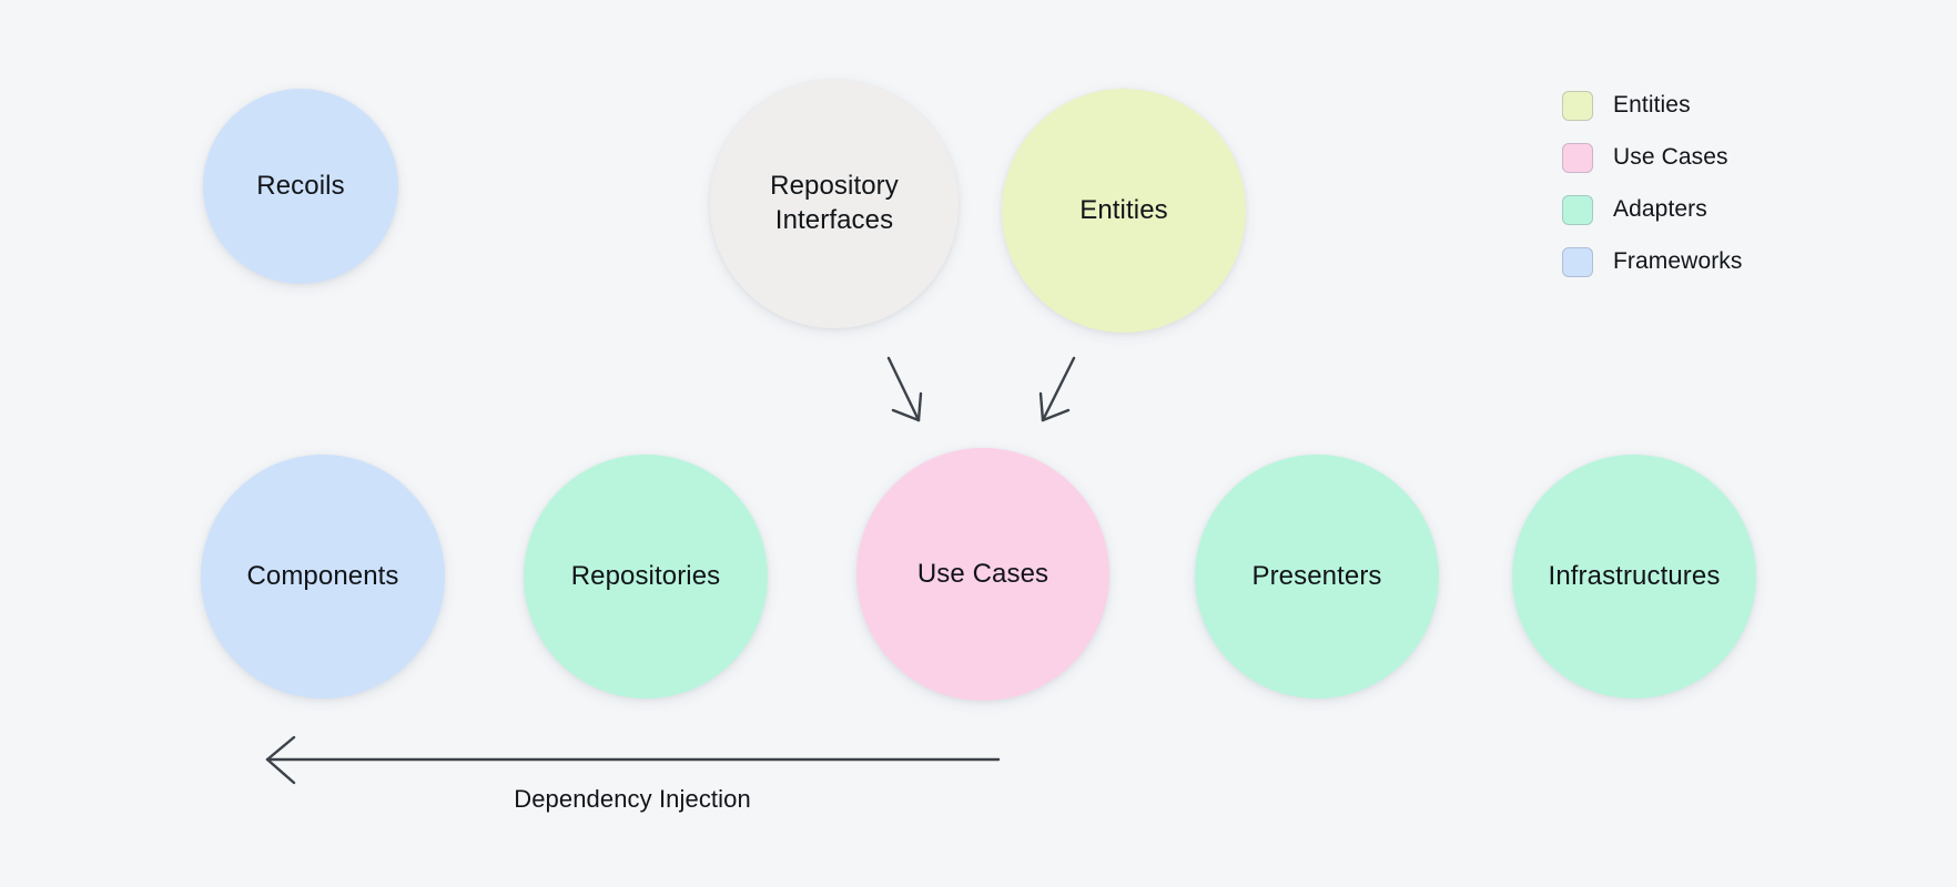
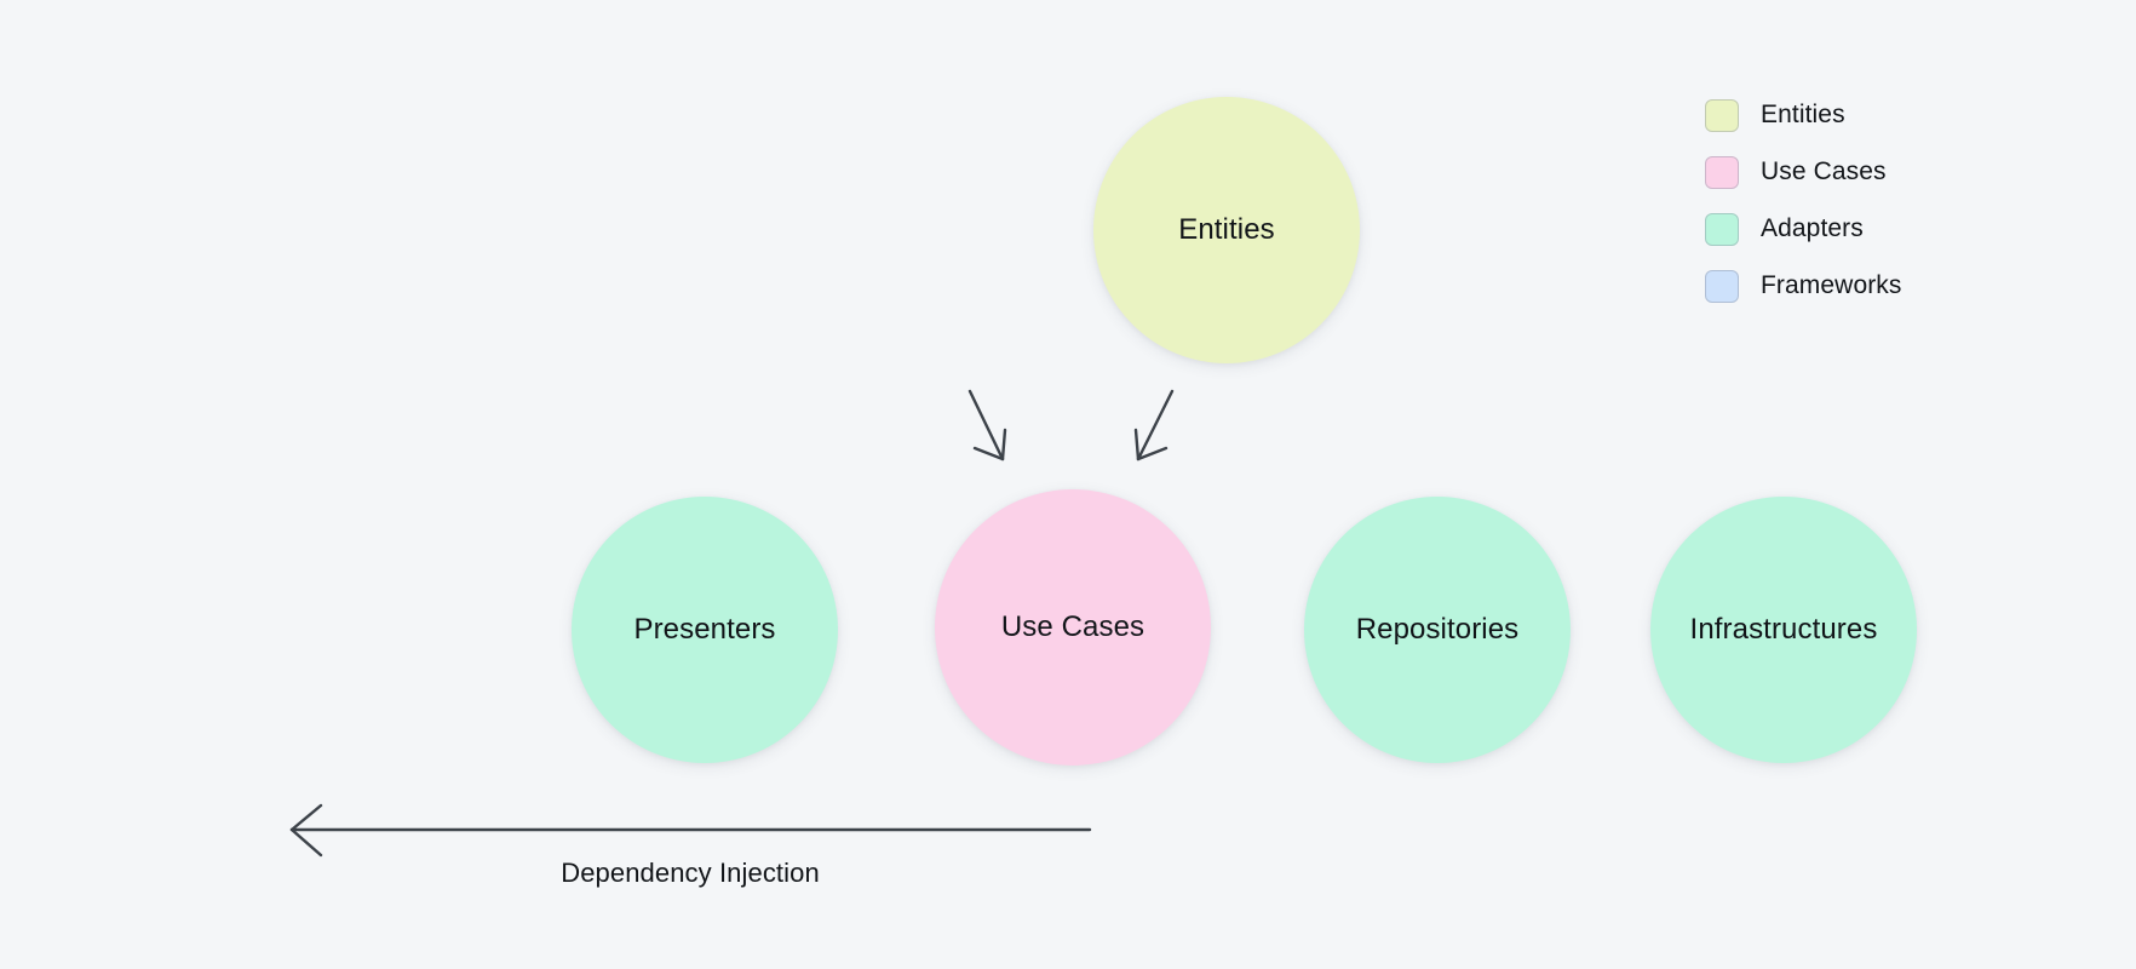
- Recoils
- Repository
- Interfaces
  Entities
- Components
- Repositories
+ Presenters
  Use Cases
- Presenters
+ Repositories
  Infrastructures
  Dependency Injection
  Entities
  Use Cases
  Adapters
  Frameworks
